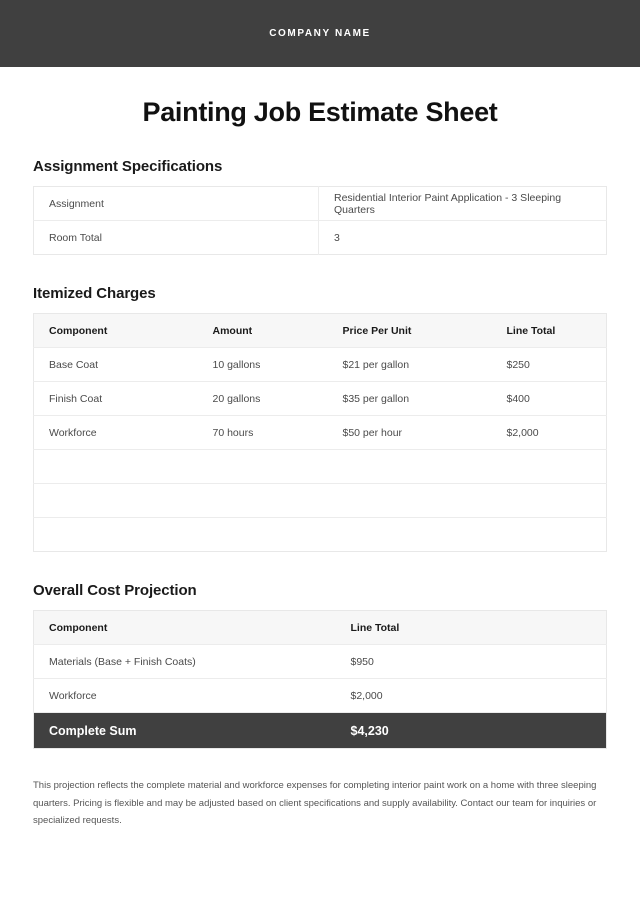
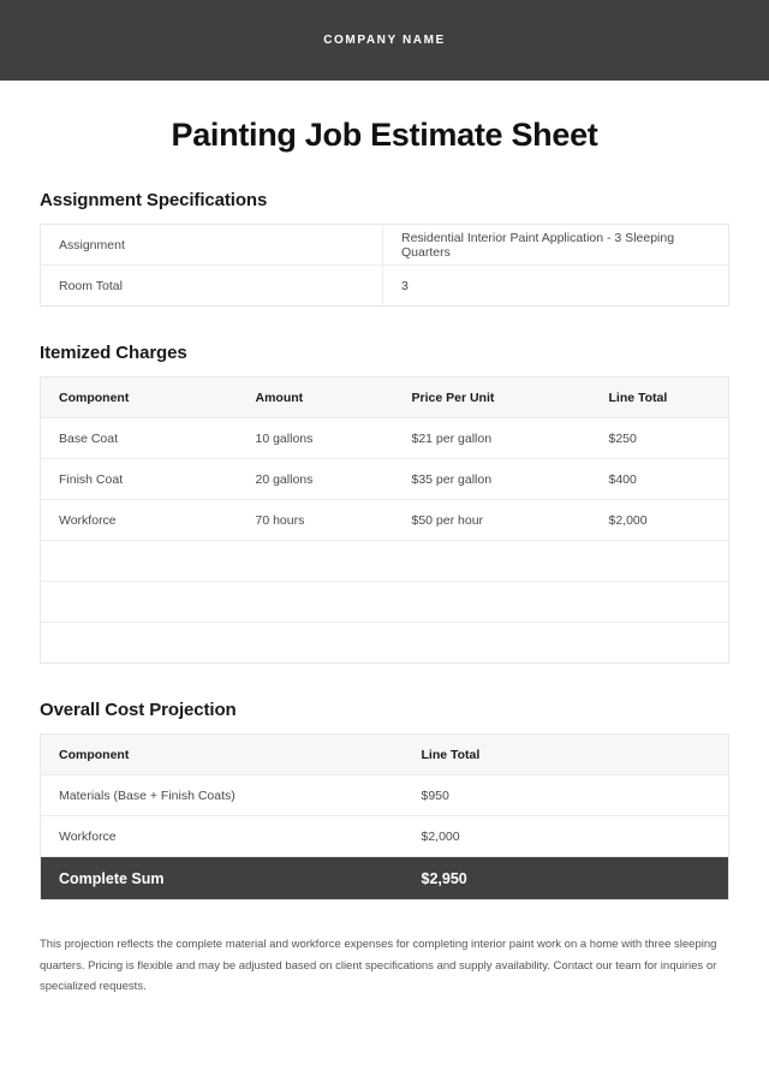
  COMPANY NAME
  Painting Job Estimate Sheet
  Assignment Specifications
  Assignment	Residential Interior Paint Application - 3 Sleeping Quarters
  Room Total	3
  Itemized Charges
  Component	Amount	Price Per Unit	Line Total
  Base Coat	10 gallons	$21 per gallon	$250
  Finish Coat	20 gallons	$35 per gallon	$400
  Workforce	70 hours	$50 per hour	$2,000
  Overall Cost Projection
  Component	Line Total
  Materials (Base + Finish Coats)	$950
  Workforce	$2,000
- Complete Sum	$4,230
+ Complete Sum	$2,950
  This projection reflects the complete material and workforce expenses for completing interior paint work on a home with three sleeping quarters. Pricing is flexible and may be adjusted based on client specifications and supply availability. Contact our team for inquiries or specialized requests.
